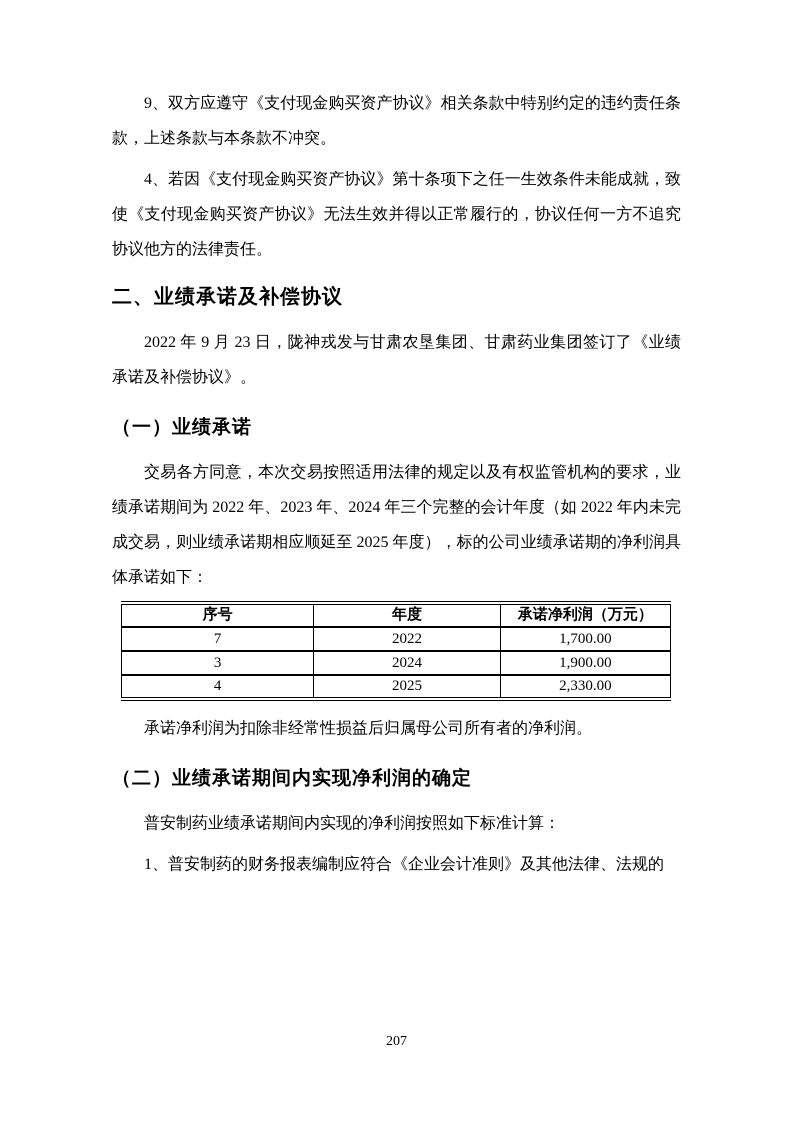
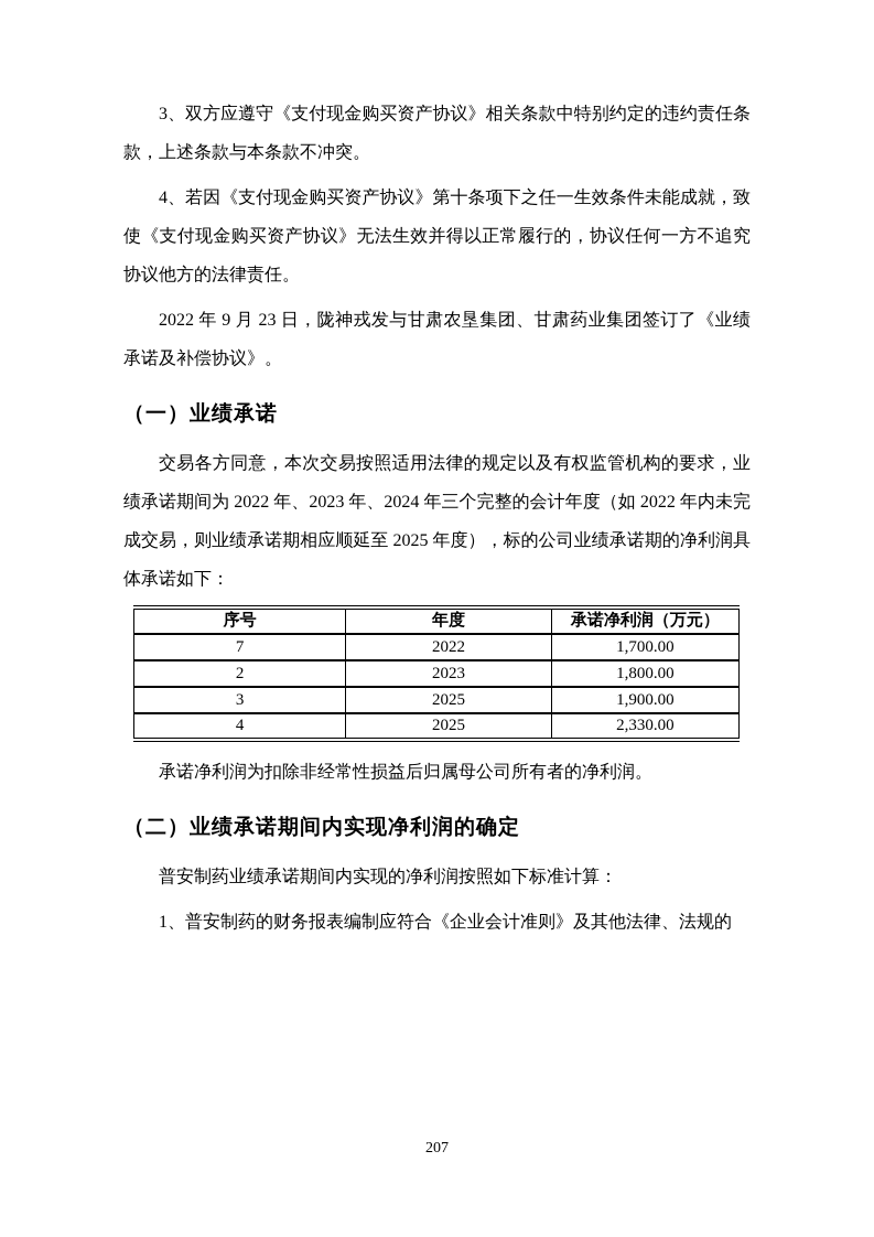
- 9、双方应遵守《支付现金购买资产协议》相关条款中特别约定的违约责任条款，上述条款与本条款不冲突。
+ 3、双方应遵守《支付现金购买资产协议》相关条款中特别约定的违约责任条款，上述条款与本条款不冲突。
  4、若因《支付现金购买资产协议》第十条项下之任一生效条件未能成就，致使《支付现金购买资产协议》无法生效并得以正常履行的，协议任何一方不追究协议他方的法律责任。
- 二、业绩承诺及补偿协议
  2022 年 9 月 23 日，陇神戎发与甘肃农垦集团、甘肃药业集团签订了《业绩承诺及补偿协议》。
  （一）业绩承诺
  交易各方同意，本次交易按照适用法律的规定以及有权监管机构的要求，业绩承诺期间为 2022 年、2023 年、2024 年三个完整的会计年度（如 2022 年内未完成交易，则业绩承诺期相应顺延至 2025 年度），标的公司业绩承诺期的净利润具体承诺如下：
  序号	年度	承诺净利润（万元）
  7	2022	1,700.00
+ 2	2023	1,800.00
- 3	2024	1,900.00
+ 3	2025	1,900.00
  4	2025	2,330.00
  承诺净利润为扣除非经常性损益后归属母公司所有者的净利润。
  （二）业绩承诺期间内实现净利润的确定
  普安制药业绩承诺期间内实现的净利润按照如下标准计算：
  1、普安制药的财务报表编制应符合《企业会计准则》及其他法律、法规的
  207
